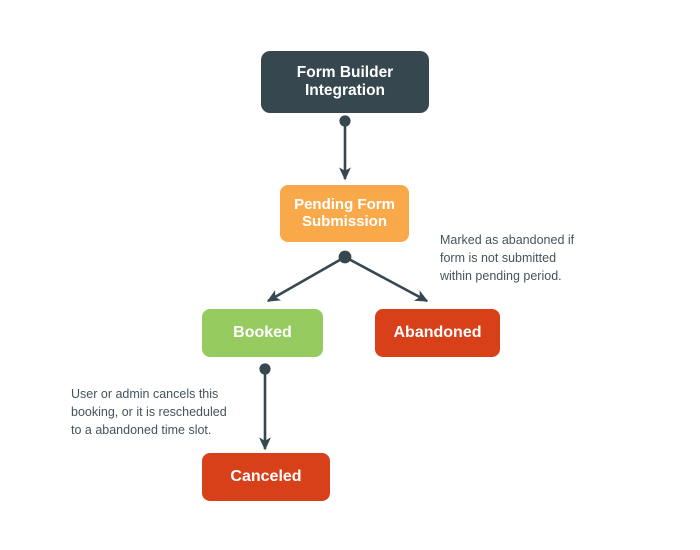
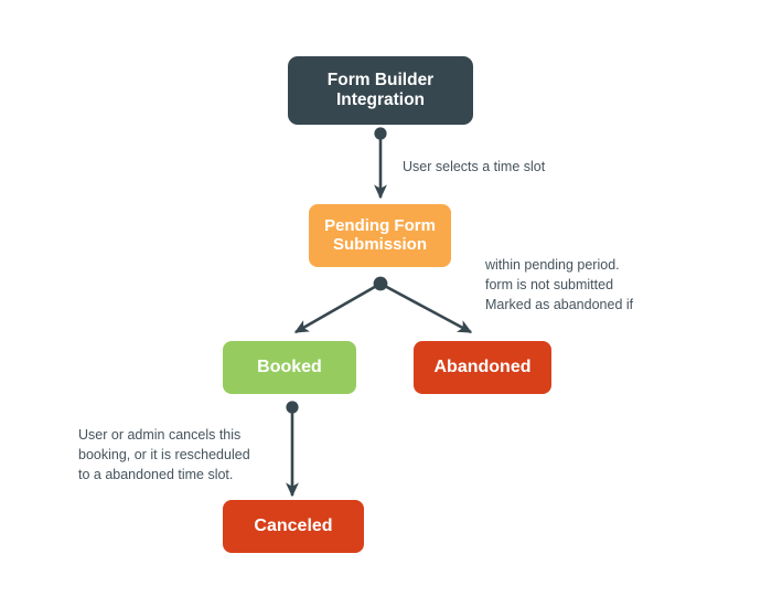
  Form Builder
  Integration
  Pending Form
  Submission
  Booked
  Abandoned
  Canceled
+ User selects a time slot
- Marked as abandoned if
+ within pending period.
  form is not submitted
- within pending period.
+ Marked as abandoned if
  User or admin cancels this
  booking, or it is rescheduled
  to a abandoned time slot.
